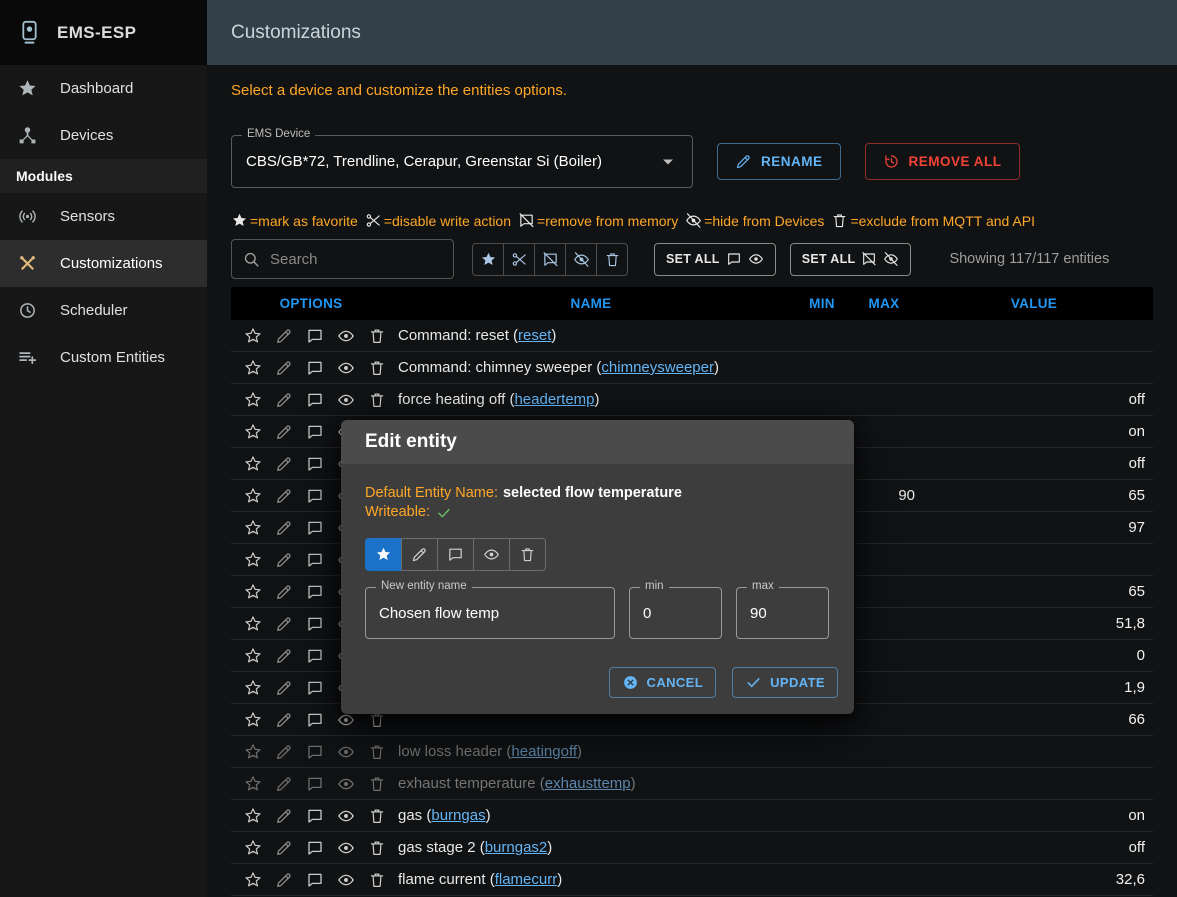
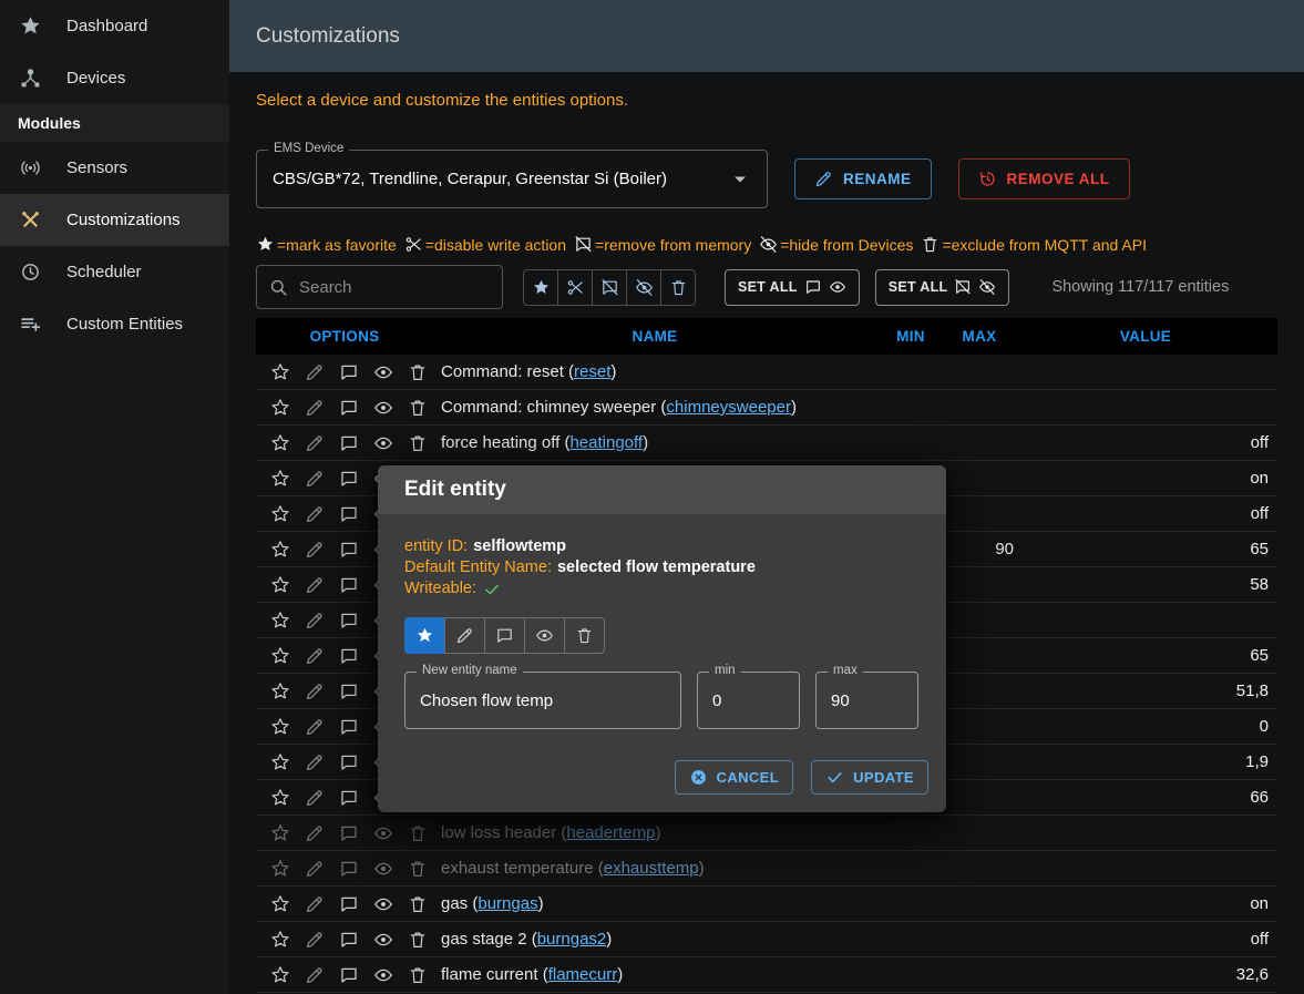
- EMS-ESP
  Dashboard
  Devices
  Modules
  Sensors
  Customizations
  Scheduler
  Custom Entities
  Customizations
  Select a device and customize the entities options.
  EMS Device
  CBS/GB*72, Trendline, Cerapur, Greenstar Si (Boiler)
  RENAME
  REMOVE ALL
  =mark as favorite
  =disable write action
  =remove from memory
  =hide from Devices
  =exclude from MQTT and API
  Search
  SET ALL
  SET ALL
  Showing 117/117 entities
  OPTIONS
  NAME
  MIN
  MAX
  VALUE
  Command: reset (reset)
  Command: chimney sweeper (chimneysweeper)
- force heating off (headertemp)
+ force heating off (heatingoff)
  off
  on
  off
  90
  65
- 97
+ 58
  65
  51,8
  0
  1,9
  66
- low loss header (heatingoff)
+ low loss header (headertemp)
  exhaust temperature (exhausttemp)
  gas (burngas)
  on
  gas stage 2 (burngas2)
  off
  flame current (flamecurr)
  32,6
  Edit entity
+ entity ID:
+ selflowtemp
  Default Entity Name:
  selected flow temperature
  Writeable:
  New entity name
  Chosen flow temp
  min
  0
  max
  90
  CANCEL
  UPDATE
